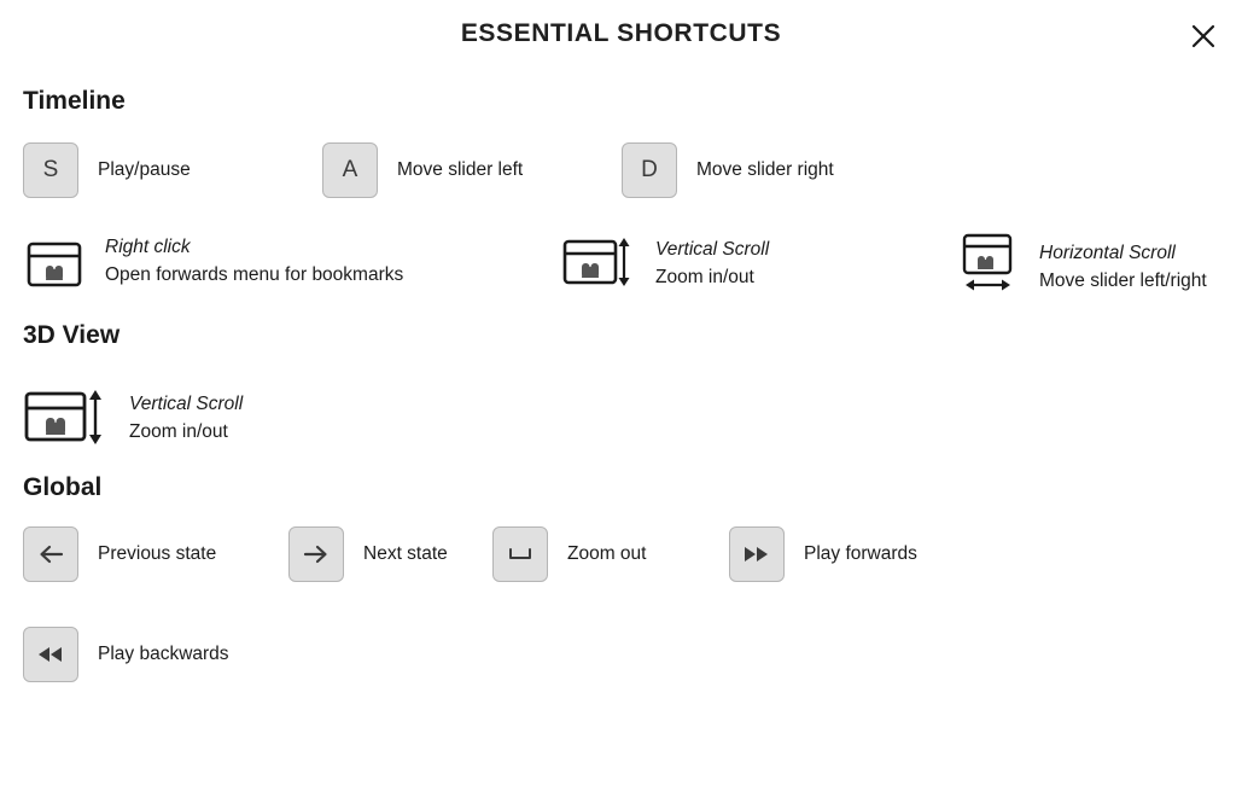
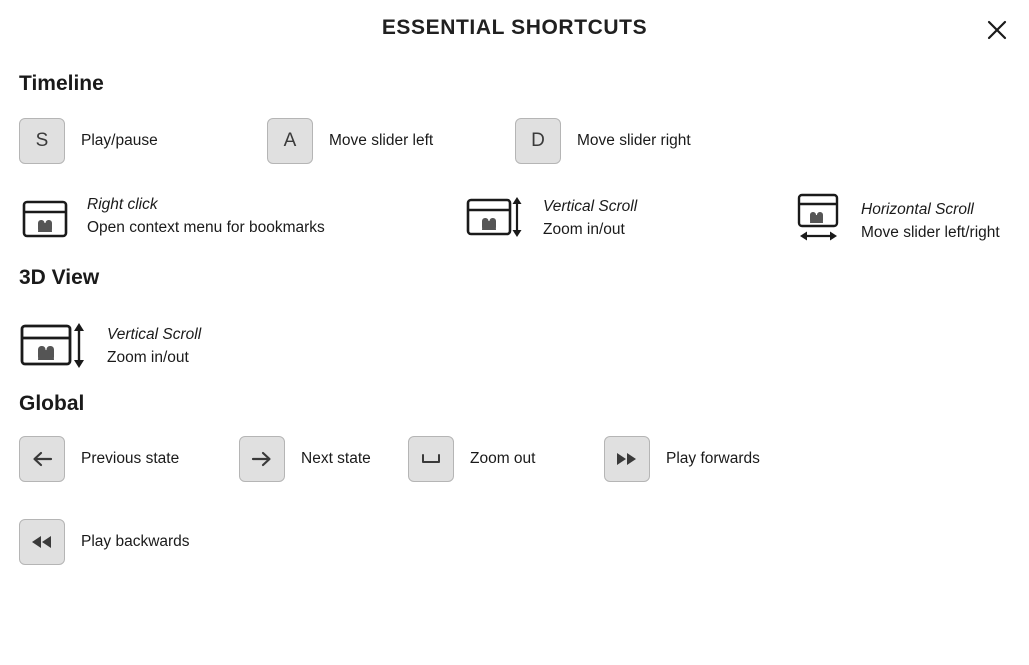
  ESSENTIAL SHORTCUTS
  Timeline
  S
  Play/pause
  A
  Move slider left
  D
  Move slider right
  Right click
- Open forwards menu for bookmarks
+ Open context menu for bookmarks
  Vertical Scroll
  Zoom in/out
  Horizontal Scroll
  Move slider left/right
  3D View
  Vertical Scroll
  Zoom in/out
  Global
  Previous state
  Next state
  Zoom out
  Play forwards
  Play backwards
